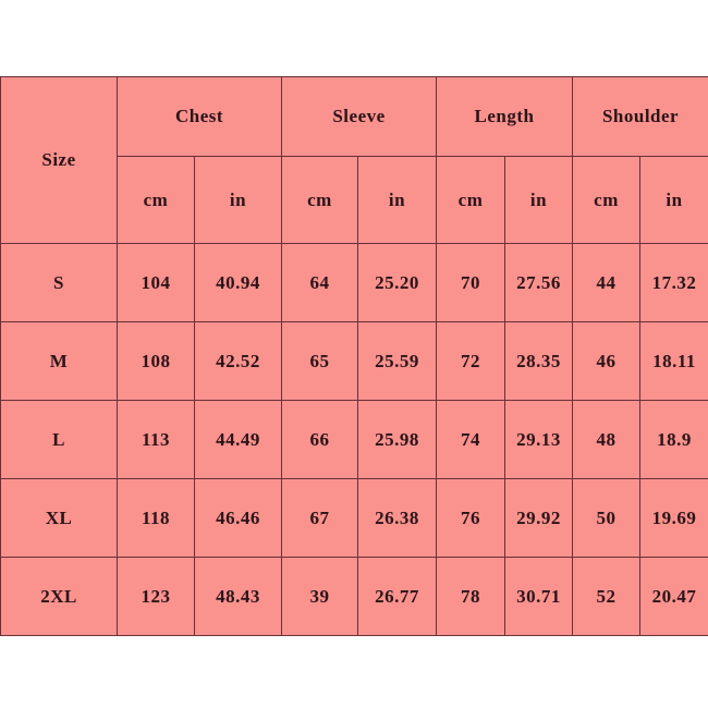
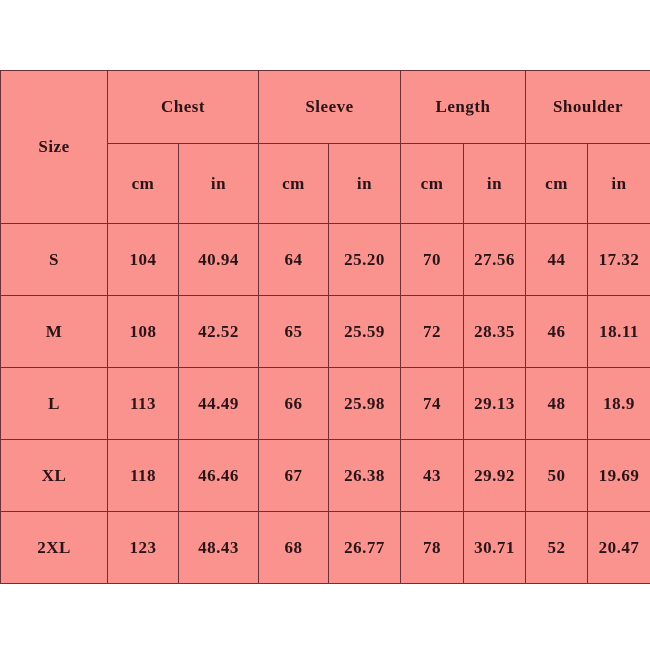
  Size	Chest	Sleeve	Length	Shoulder
  cm	in	cm	in	cm	in	cm	in
  S	104	40.94	64	25.20	70	27.56	44	17.32
  M	108	42.52	65	25.59	72	28.35	46	18.11
  L	113	44.49	66	25.98	74	29.13	48	18.9
- XL	118	46.46	67	26.38	76	29.92	50	19.69
+ XL	118	46.46	67	26.38	43	29.92	50	19.69
- 2XL	123	48.43	39	26.77	78	30.71	52	20.47
+ 2XL	123	48.43	68	26.77	78	30.71	52	20.47
